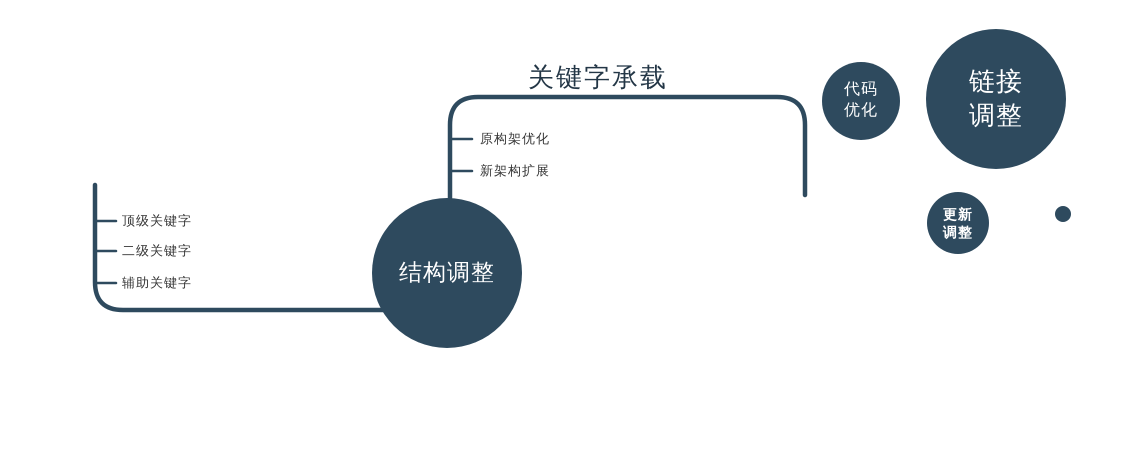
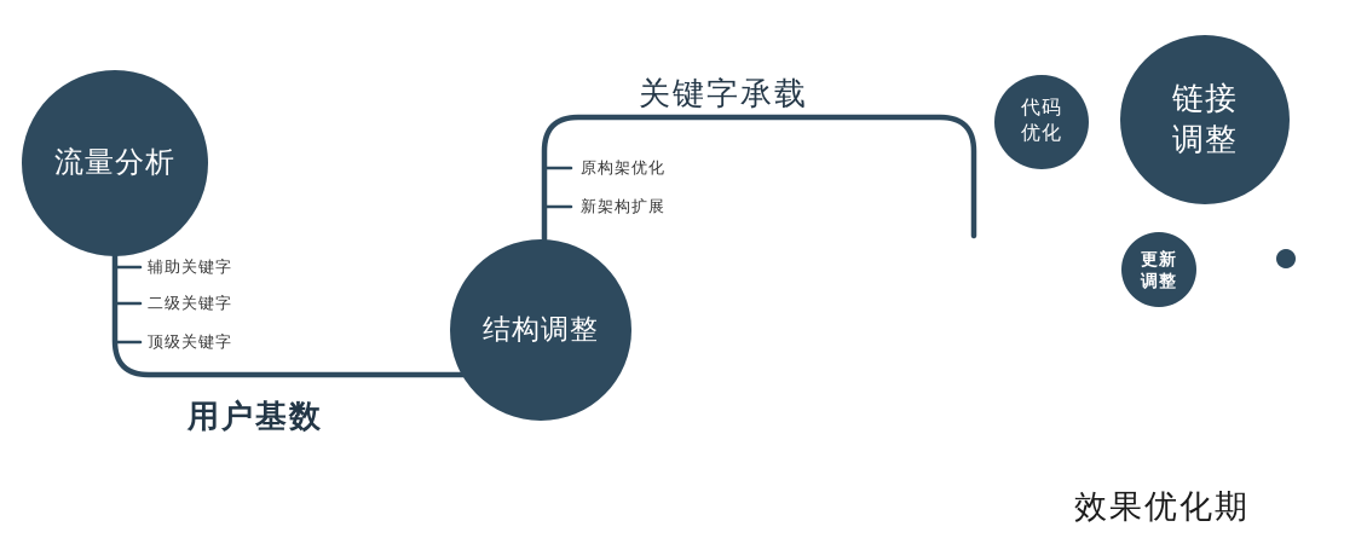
- 顶级关键字
+ 辅助关键字
  二级关键字
- 辅助关键字
+ 顶级关键字
  原构架优化
  新架构扩展
  关键字承载
+ 用户基数
+ 流量分析
  结构调整
  代码
  优化
  链接
  调整
  更新
  调整
+ 效果优化期
